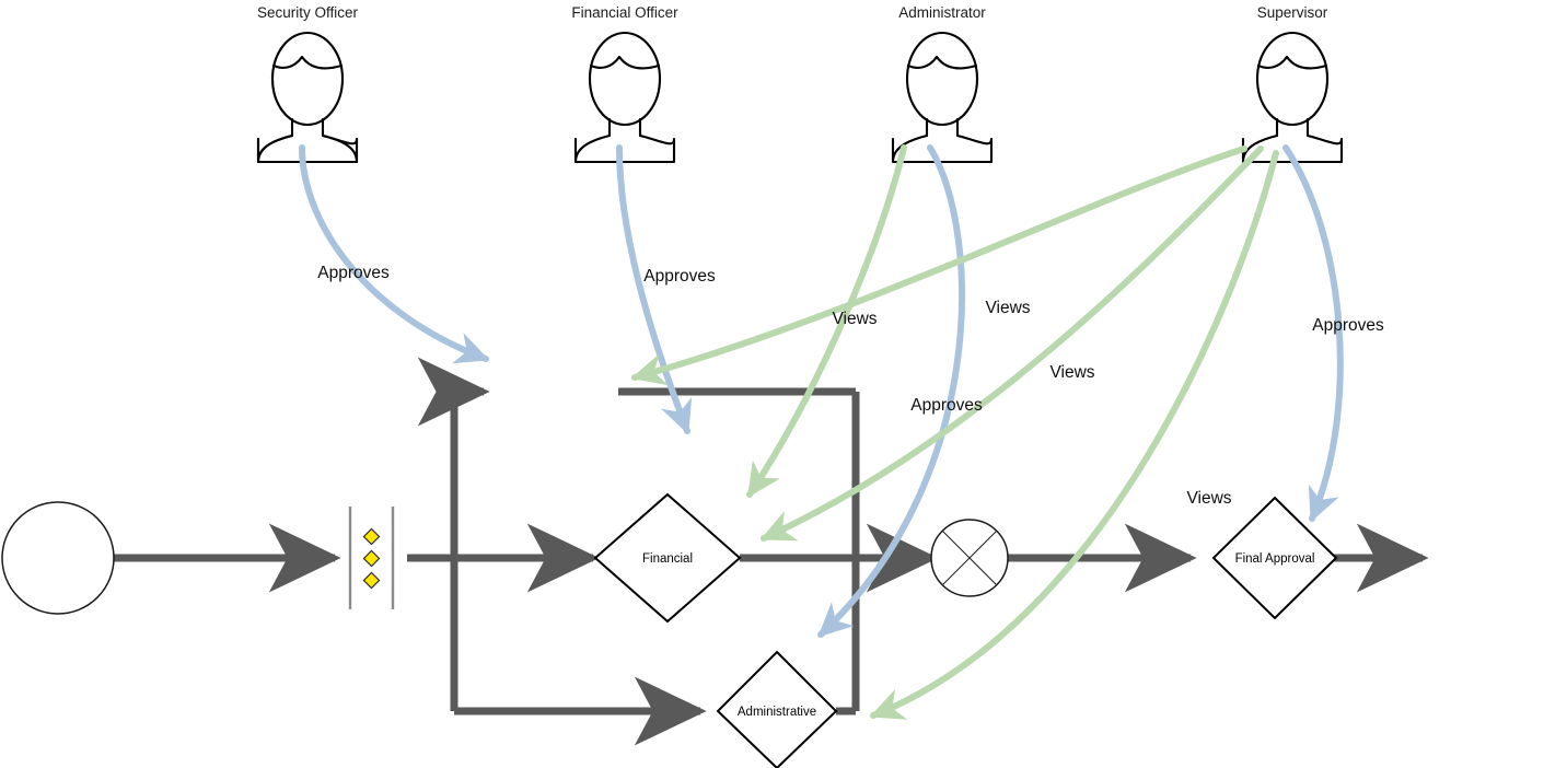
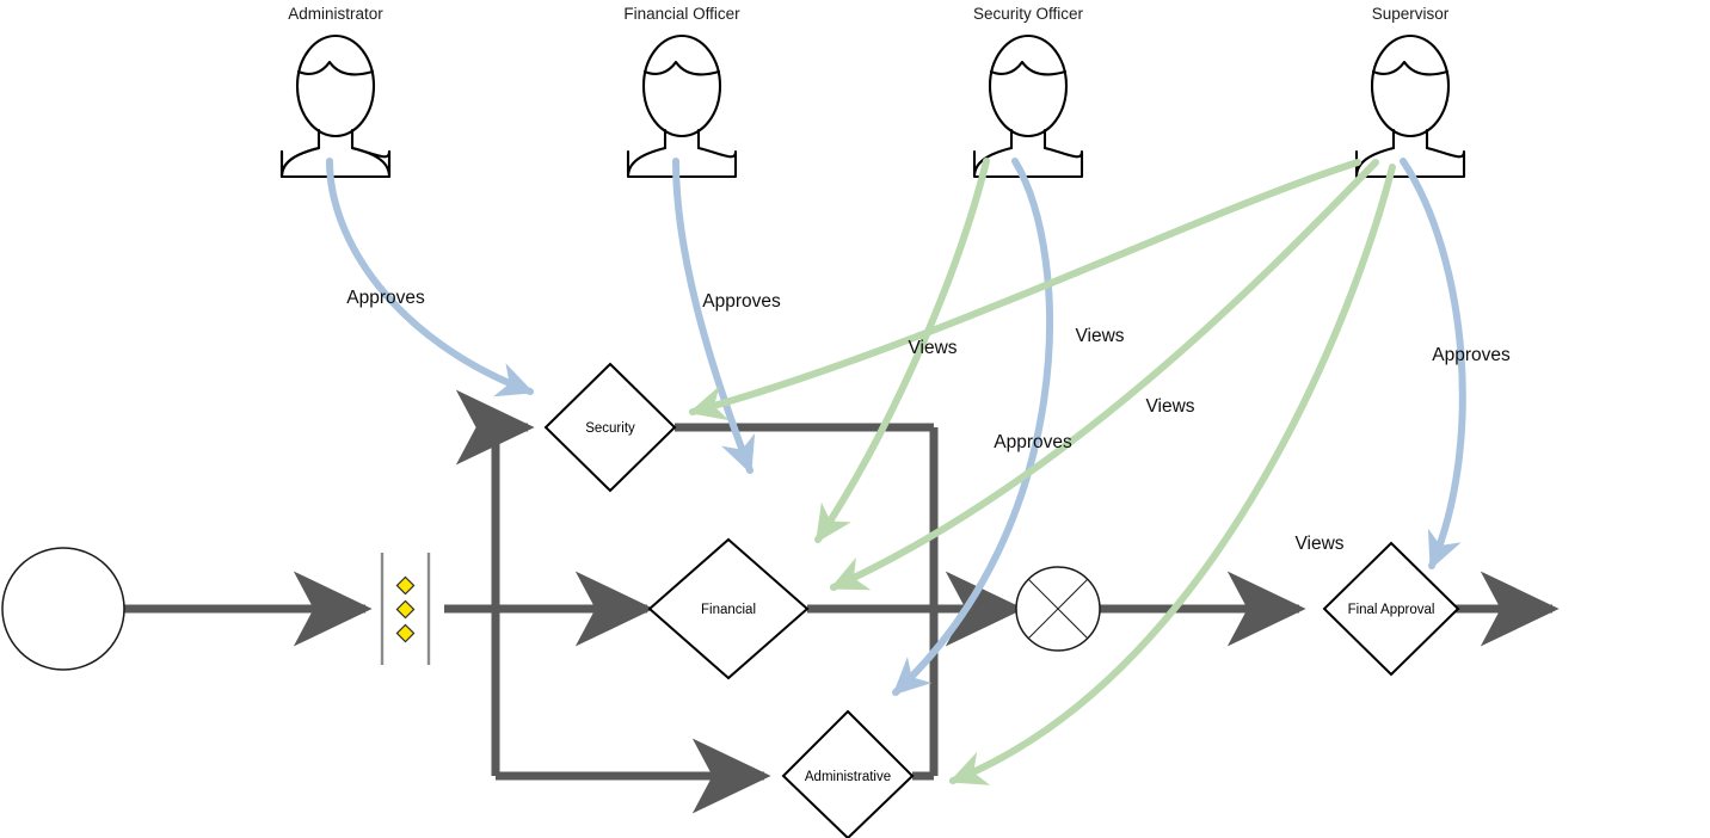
- Security Officer
+ Administrator
  Financial Officer
- Administrator
+ Security Officer
  Supervisor
+ Security
  Financial
  Administrative
  Final Approval
  Approves
  Approves
  Approves
  Approves
  Views
  Views
  Views
  Views
